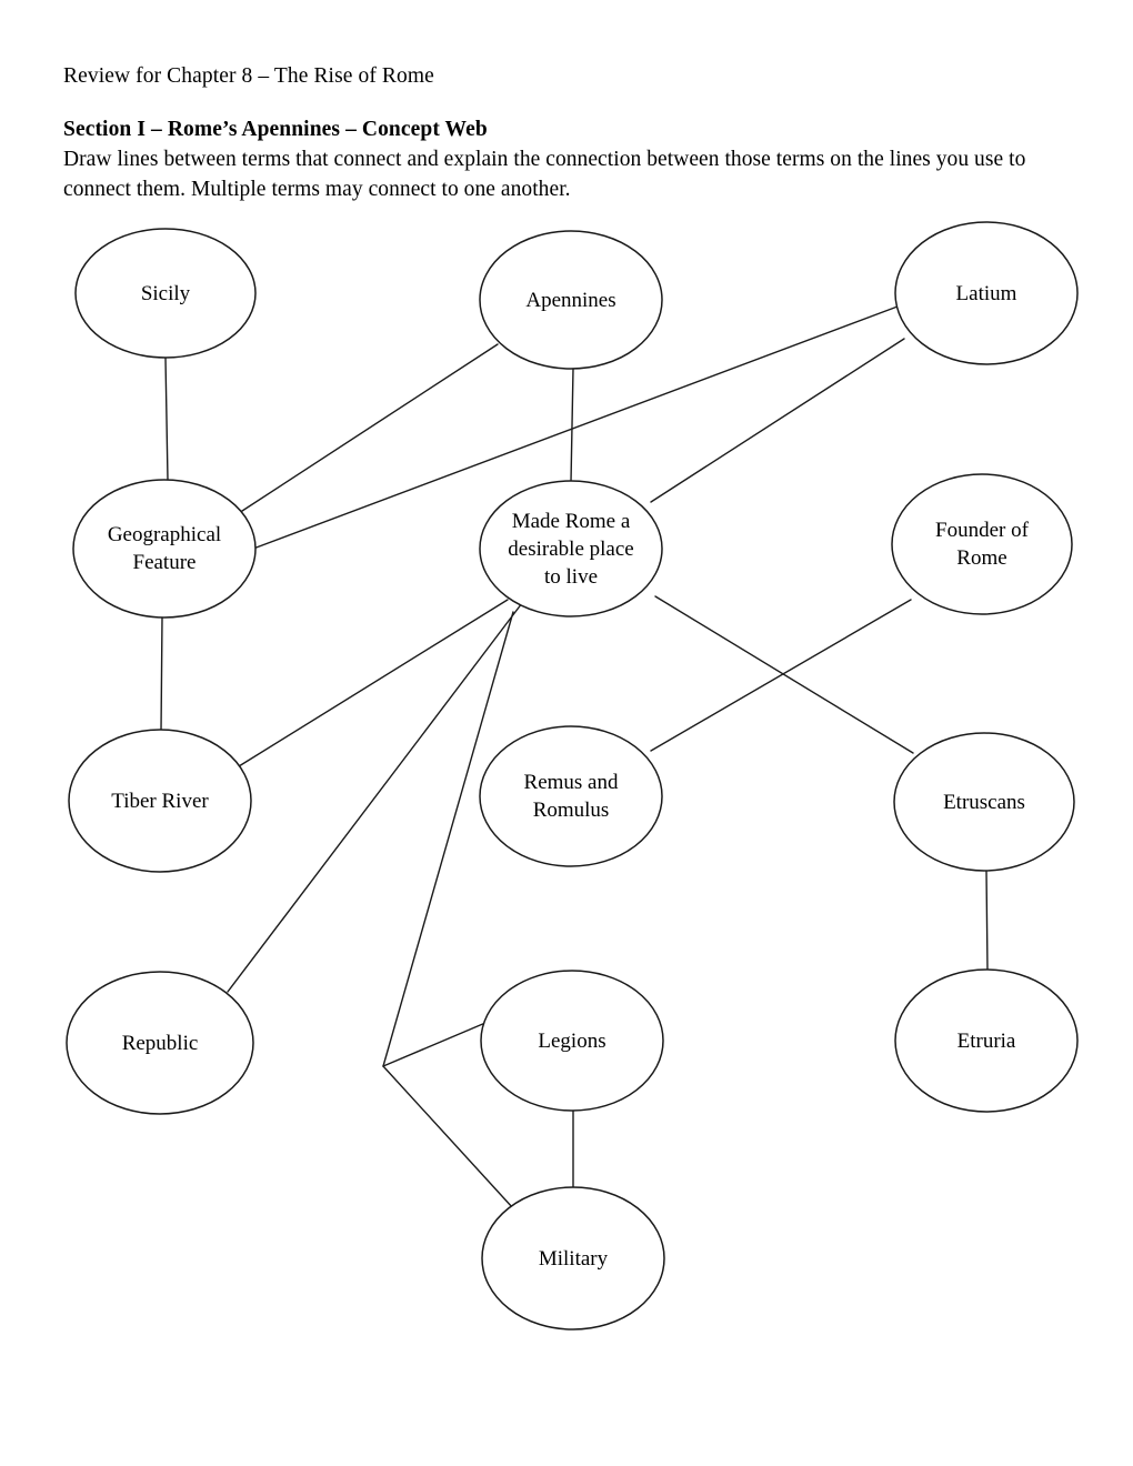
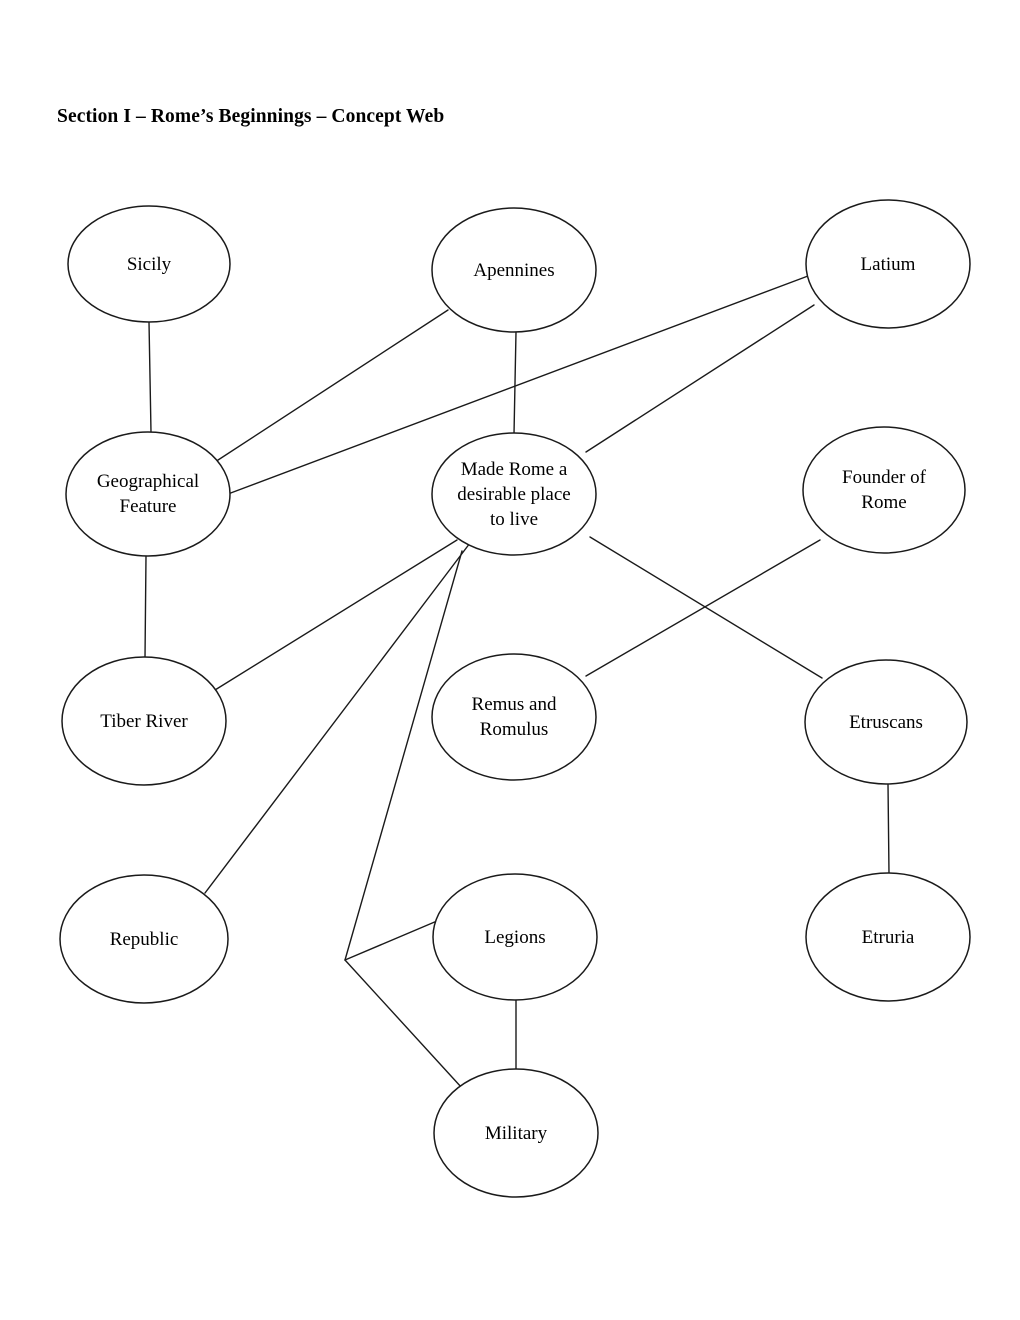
- Review for Chapter 8 – The Rise of Rome
- Section I – Rome’s Apennines – Concept Web
+ Section I – Rome’s Beginnings – Concept Web
- Draw lines between terms that connect and explain the connection between those terms on the lines you use to connect them. Multiple terms may connect to one another.
  Sicily
  Apennines
  Latium
  Geographical
  Feature
  Made Rome a
  desirable place
  to live
  Founder of
  Rome
  Tiber River
  Remus and
  Romulus
  Etruscans
  Republic
  Legions
  Etruria
  Military
